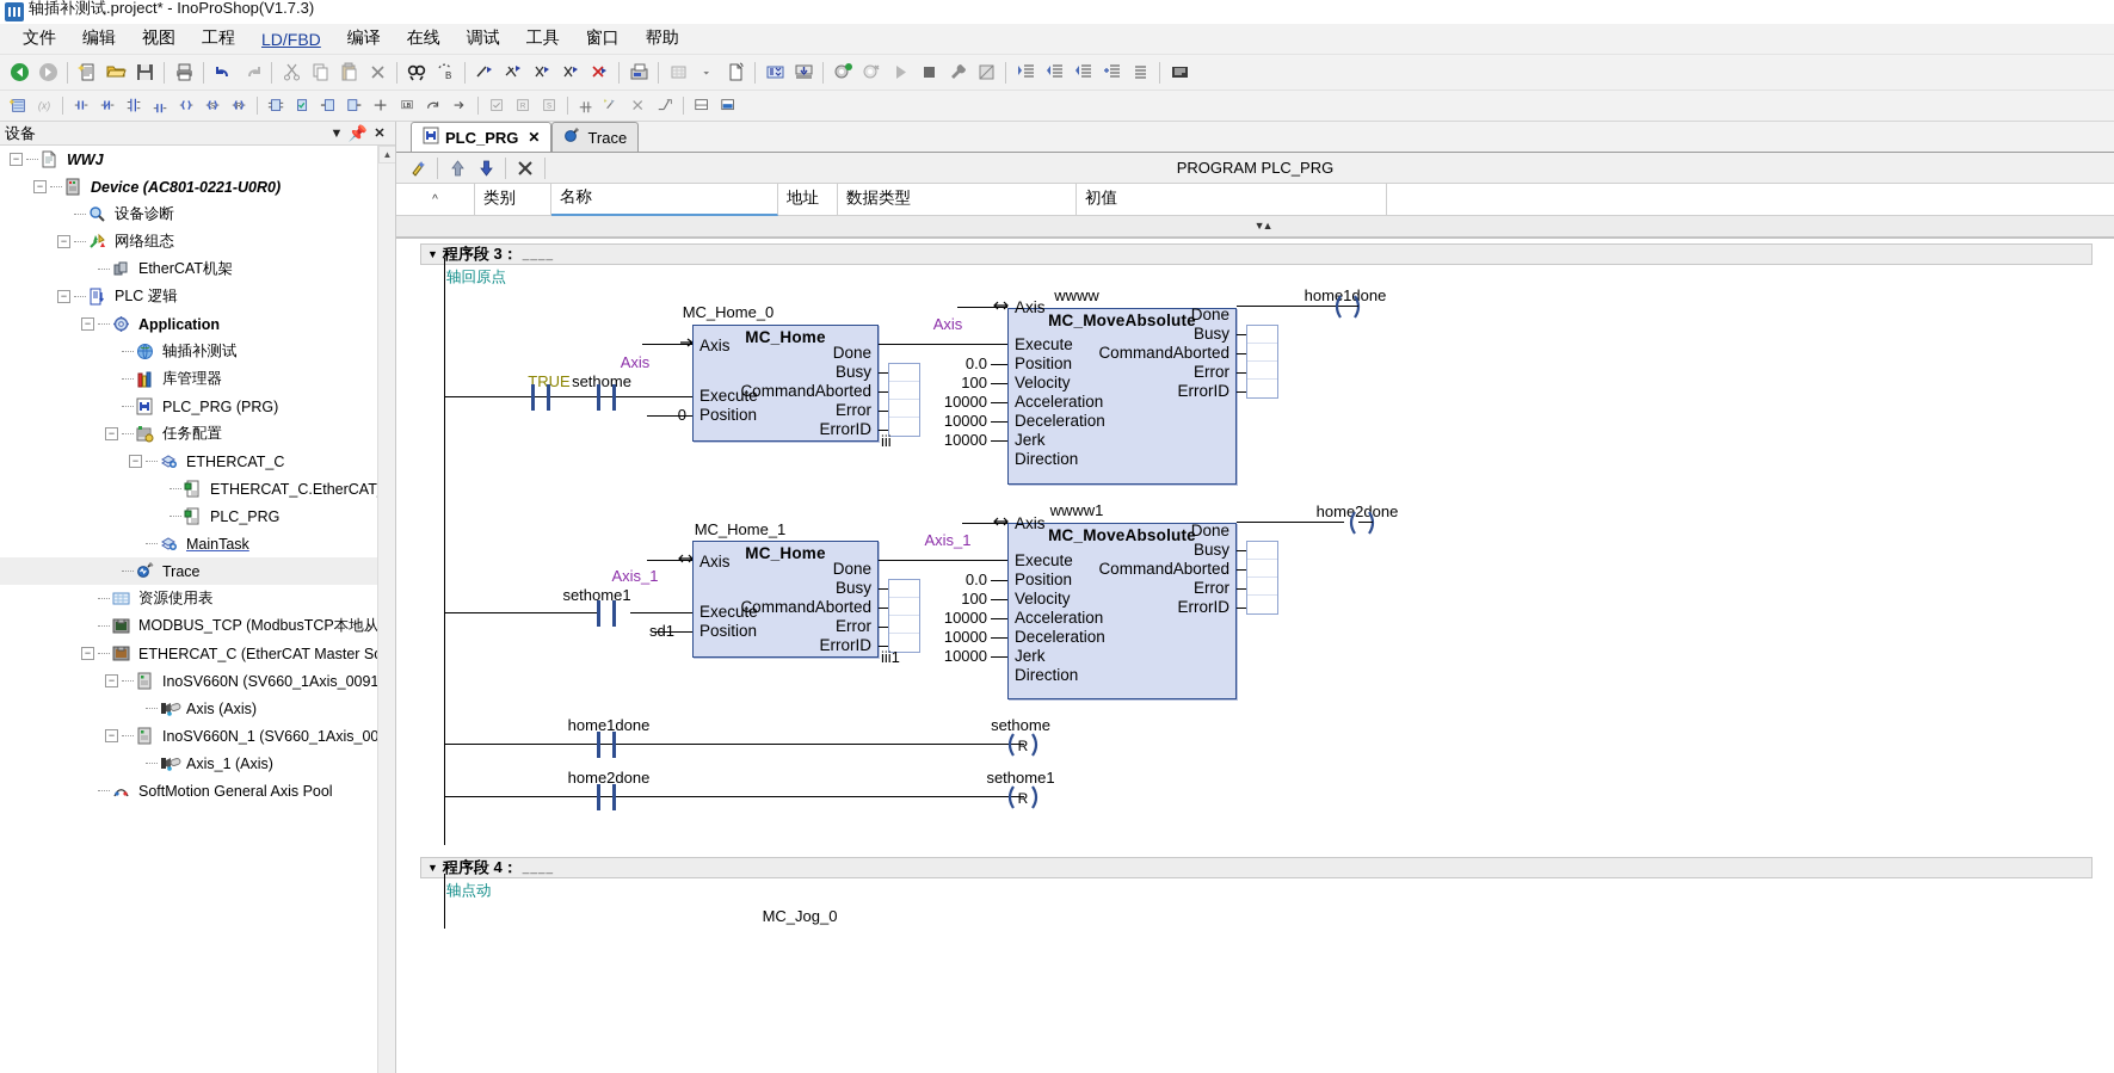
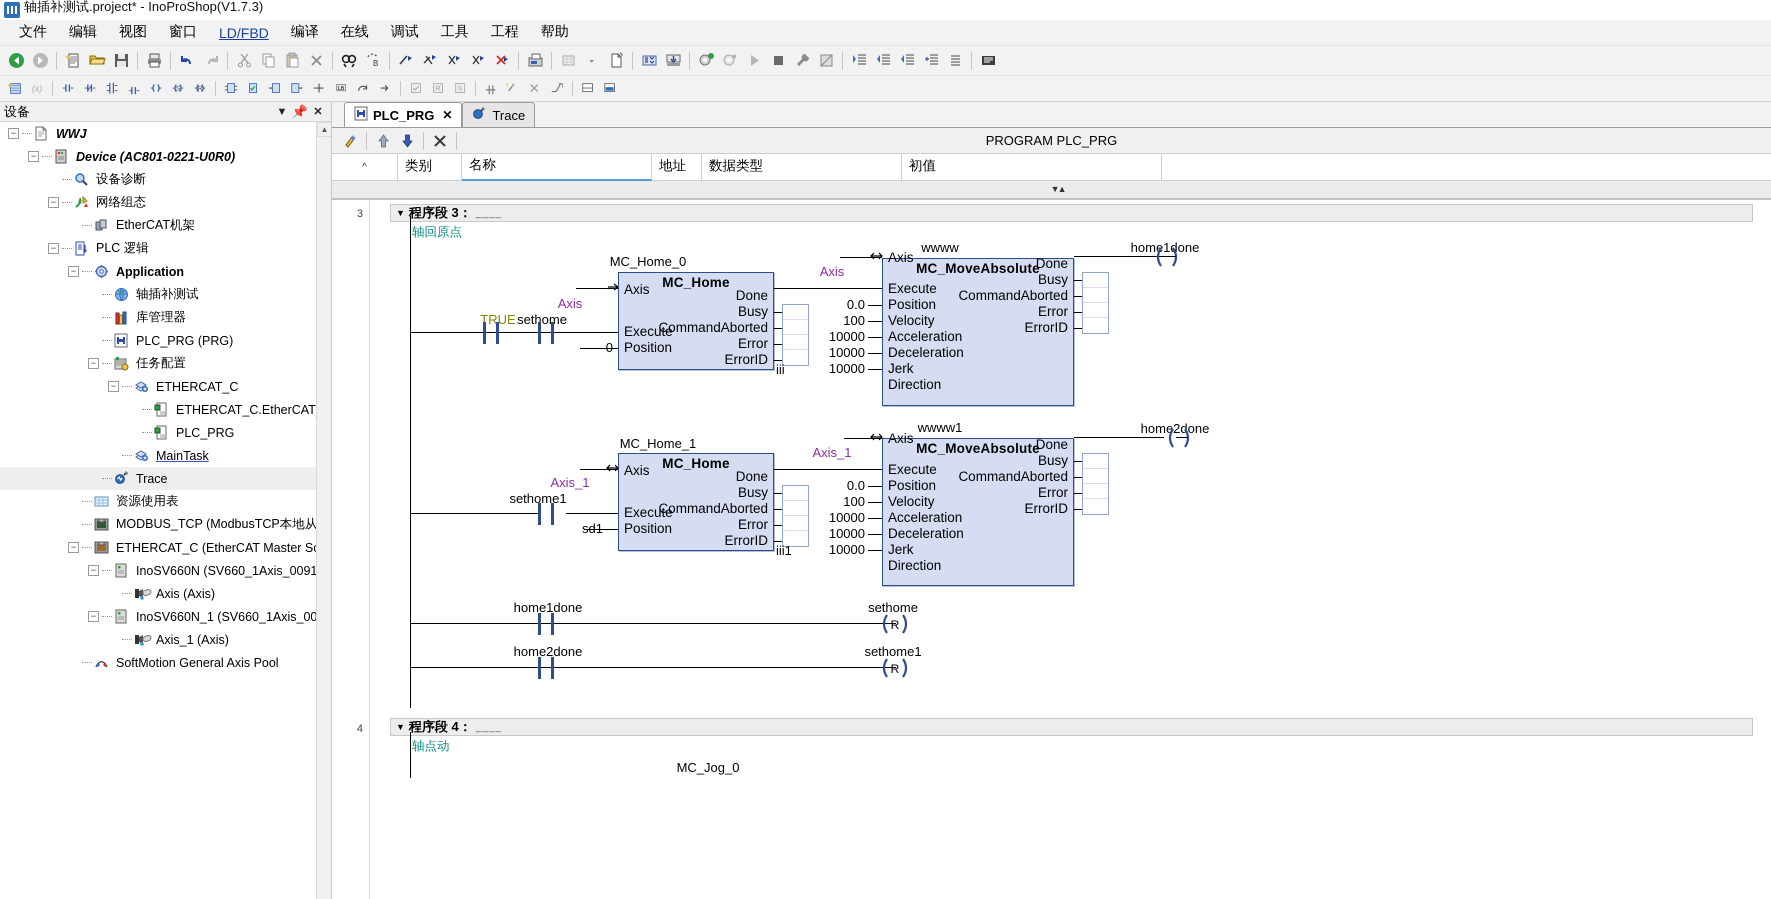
  轴插补测试.project* - InoProShop(V1.7.3)
  文件
  编辑
  视图
- 工程
+ 窗口
  LD/FBD
  编译
  在线
  调试
  工具
- 窗口
+ 工程
  帮助
  B
  (x)
  设备
  ▼
  📌
  ✕
  ▲
  −
  WWJ
  −
  Device (AC801-0221-U0R0)
  设备诊断
  −
  网络组态
  EtherCAT机架
  −
  PLC 逻辑
  −
  Application
  轴插补测试
  库管理器
  PLC_PRG (PRG)
  −
  任务配置
  −
  ETHERCAT_C
  ETHERCAT_C.EtherCAT
  PLC_PRG
  MainTask
  Trace
  资源使用表
  MODBUS_TCP (ModbusTCP本地从
  −
  ETHERCAT_C (EtherCAT Master S
  −
  InoSV660N (SV660_1Axis_0091
  Axis (Axis)
  −
  InoSV660N_1 (SV660_1Axis_00
  Axis_1 (Axis)
  SoftMotion General Axis Pool
  PLC_PRG
  ✕
  Trace
  PROGRAM PLC_PRG
  ^
  类别
  名称
  地址
  数据类型
  初值
  ▲
  ▼
+ 3
+ 4
  ▼
  程序段 3：
  ____
  轴回原点
  TRUE
  sethome
  Axis
  MC_Home_0
  MC_Home
  Axis
  Execute
  Position
  Done
  Busy
  CommandAborted
  Error
  ErrorID
  iii
  Axis
  wwww
  MC_MoveAbsolute
  Axis
  Execute
  Position
  Velocity
  Acceleration
  Deceleration
  Jerk
  Direction
  0.0
  100
  10000
  10000
  10000
  Done
  Busy
  CommandAborted
  Error
  ErrorID
  home1done
  sethome1
  Axis_1
  MC_Home_1
  MC_Home
  Axis
  Execute
  Position
  Done
  Busy
  CommandAborted
  Error
  ErrorID
  iii1
  Axis_1
  wwww1
  MC_MoveAbsolute
  Axis
  Execute
  Position
  Velocity
  Acceleration
  Deceleration
  Jerk
  Direction
  0.0
  100
  10000
  10000
  10000
  Done
  Busy
  CommandAborted
  Error
  ErrorID
  home2done
  home1done
  sethome
  R
  home2done
  sethome1
  R
  ▼
  程序段 4：
  ____
  轴点动
  MC_Jog_0
